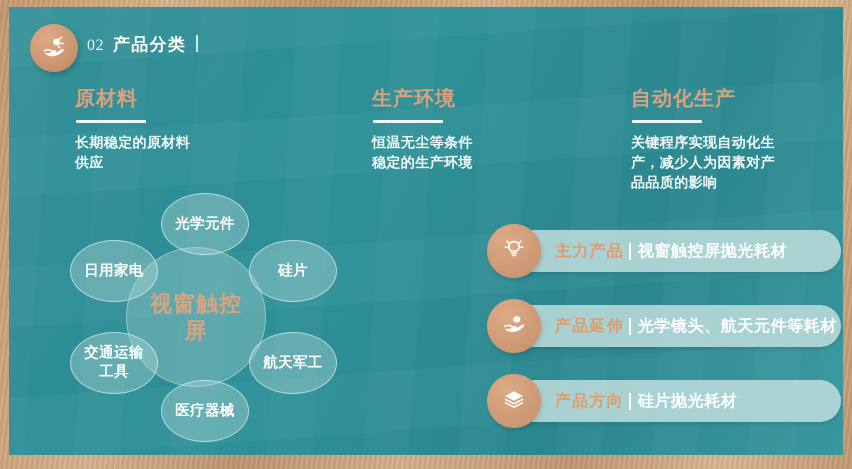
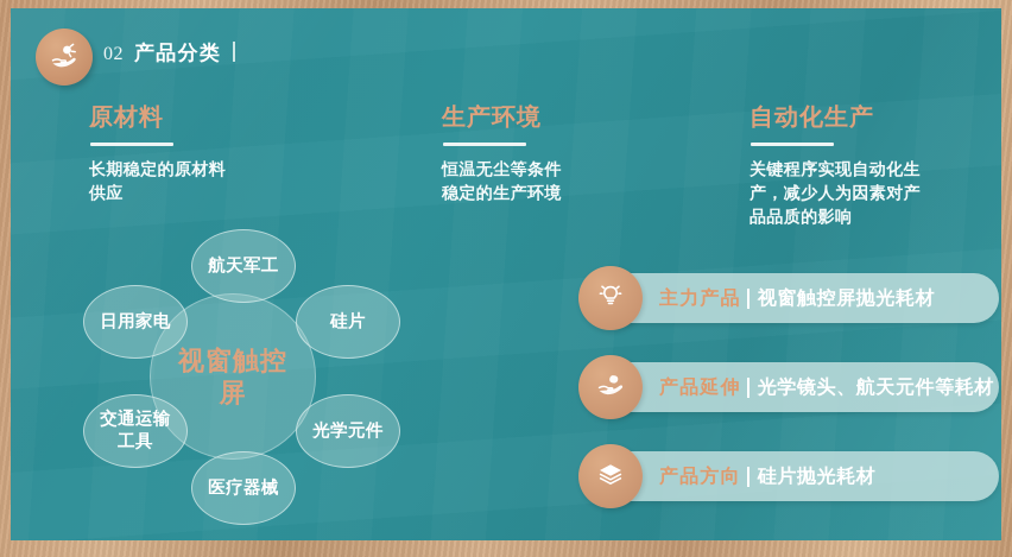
  02
  产品分类
  原材料
  长期稳定的原材料
  供应
  生产环境
  恒温无尘等条件
  稳定的生产环境
  自动化生产
  关键程序实现自动化生
  产，减少人为因素对产
  品品质的影响
  视窗触控屏
- 光学元件
+ 航天军工
  硅片
- 航天军工
+ 光学元件
  医疗器械
  交通运输 工具
  日用家电
  主力产品
  视窗触控屏抛光耗材
  产品延伸
  光学镜头、航天元件等耗材
  产品方向
  硅片抛光耗材
